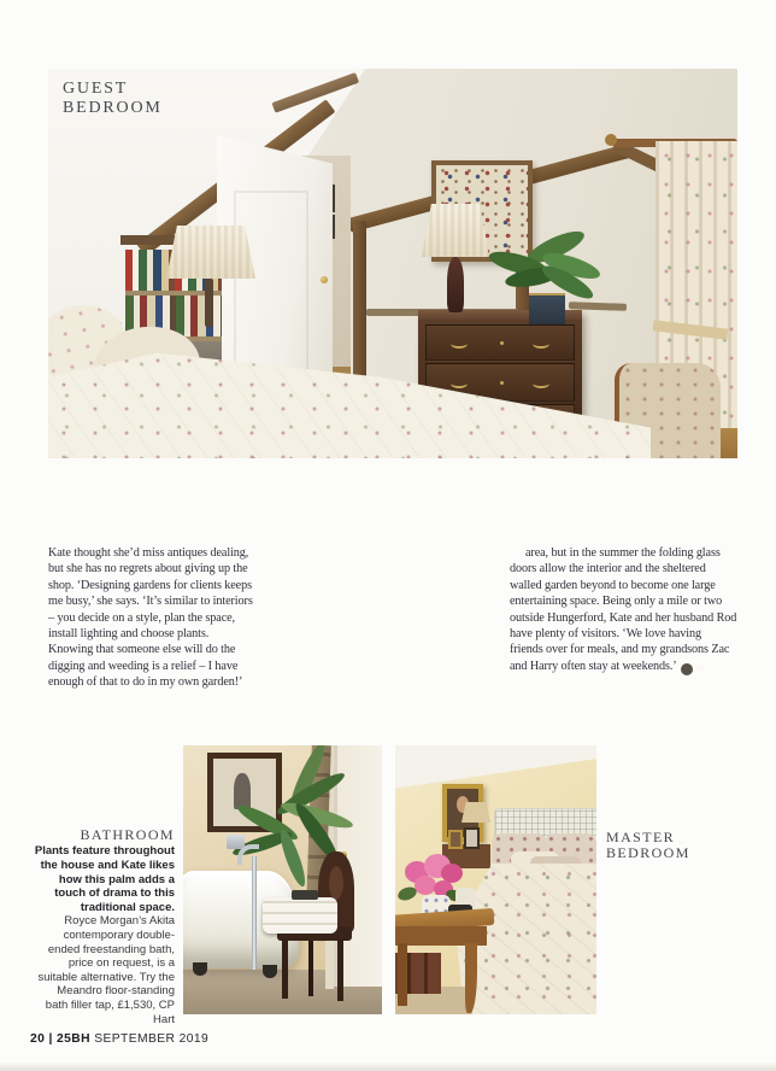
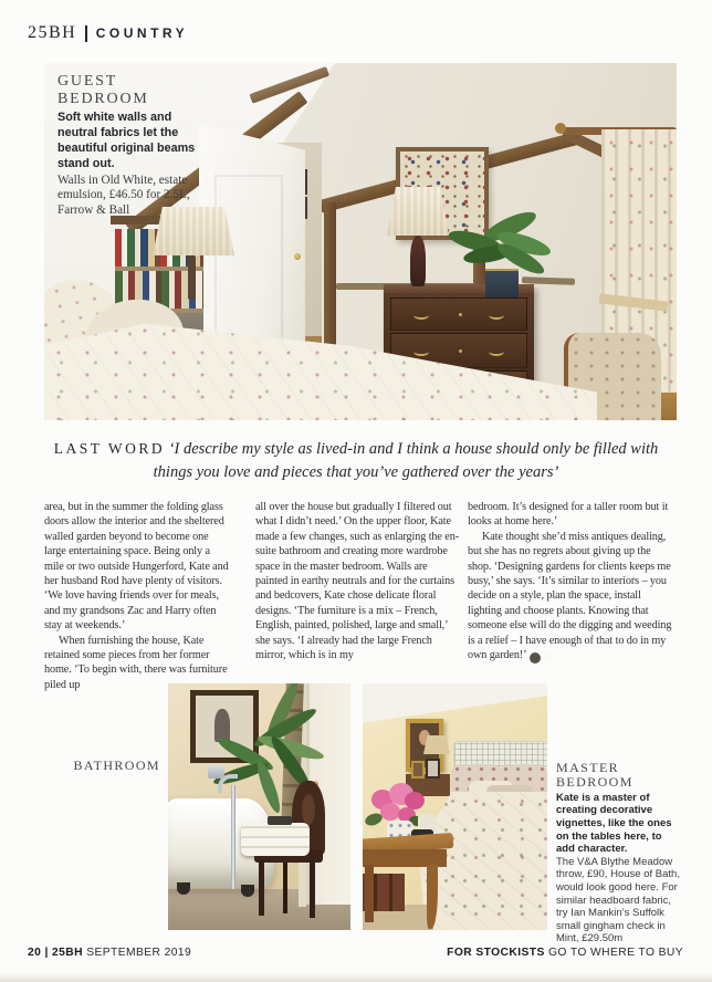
+ 25BH
+ COUNTRY
  GUEST
  BEDROOM
+ Soft white walls and neutral fabrics let the beautiful original beams stand out.
+ Walls in Old White, estate emulsion, £46.50 for 2.5L, Farrow & Ball
+ LAST WORD ‘I describe my style as lived-in and I think a house should only be filled with things you love and pieces that you’ve gathered over the years’
- Kate thought she’d miss antiques dealing, but she has no regrets about giving up the shop. ‘Designing gardens for clients keeps me busy,’ she says. ‘It’s similar to interiors – you decide on a style, plan the space, install lighting and choose plants. Knowing that someone else will do the digging and weeding is a relief – I have enough of that to do in my own garden!’
+ area, but in the summer the folding glass doors allow the interior and the sheltered walled garden beyond to become one large entertaining space. Being only a mile or two outside Hungerford, Kate and her husband Rod have plenty of visitors. ‘We love having friends over for meals, and my grandsons Zac and Harry often stay at weekends.’
+ When furnishing the house, Kate retained some pieces from her former home. ‘To begin with, there was furniture piled up
+ all over the house but gradually I filtered out what I didn’t need.’ On the upper floor, Kate made a few changes, such as enlarging the en-suite bathroom and creating more wardrobe space in the master bedroom. Walls are painted in earthy neutrals and for the curtains and bedcovers, Kate chose delicate floral designs. ‘The furniture is a mix – French, English, painted, polished, large and small,’ she says. ‘I already had the large French mirror, which is in my
+ bedroom. It’s designed for a taller room but it looks at home here.’
- area, but in the summer the folding glass doors allow the interior and the sheltered walled garden beyond to become one large entertaining space. Being only a mile or two outside Hungerford, Kate and her husband Rod have plenty of visitors. ‘We love having friends over for meals, and my grandsons Zac and Harry often stay at weekends.’
+ Kate thought she’d miss antiques dealing, but she has no regrets about giving up the shop. ‘Designing gardens for clients keeps me busy,’ she says. ‘It’s similar to interiors – you decide on a style, plan the space, install lighting and choose plants. Knowing that someone else will do the digging and weeding is a relief – I have enough of that to do in my own garden!’
  BATHROOM
- Plants feature throughout the house and Kate likes how this palm adds a touch of drama to this traditional space.
- Royce Morgan’s Akita contemporary double-ended freestanding bath, price on request, is a suitable alternative. Try the Meandro floor-standing bath filler tap, £1,530, CP Hart
  MASTER
  BEDROOM
+ Kate is a master of creating decorative vignettes, like the ones on the tables here, to add character.
+ The V&A Blythe Meadow throw, £90, House of Bath, would look good here. For similar headboard fabric, try Ian Mankin’s Suffolk small gingham check in Mint, £29.50m
  20 | 25BH SEPTEMBER 2019
+ FOR STOCKISTS GO TO WHERE TO BUY
